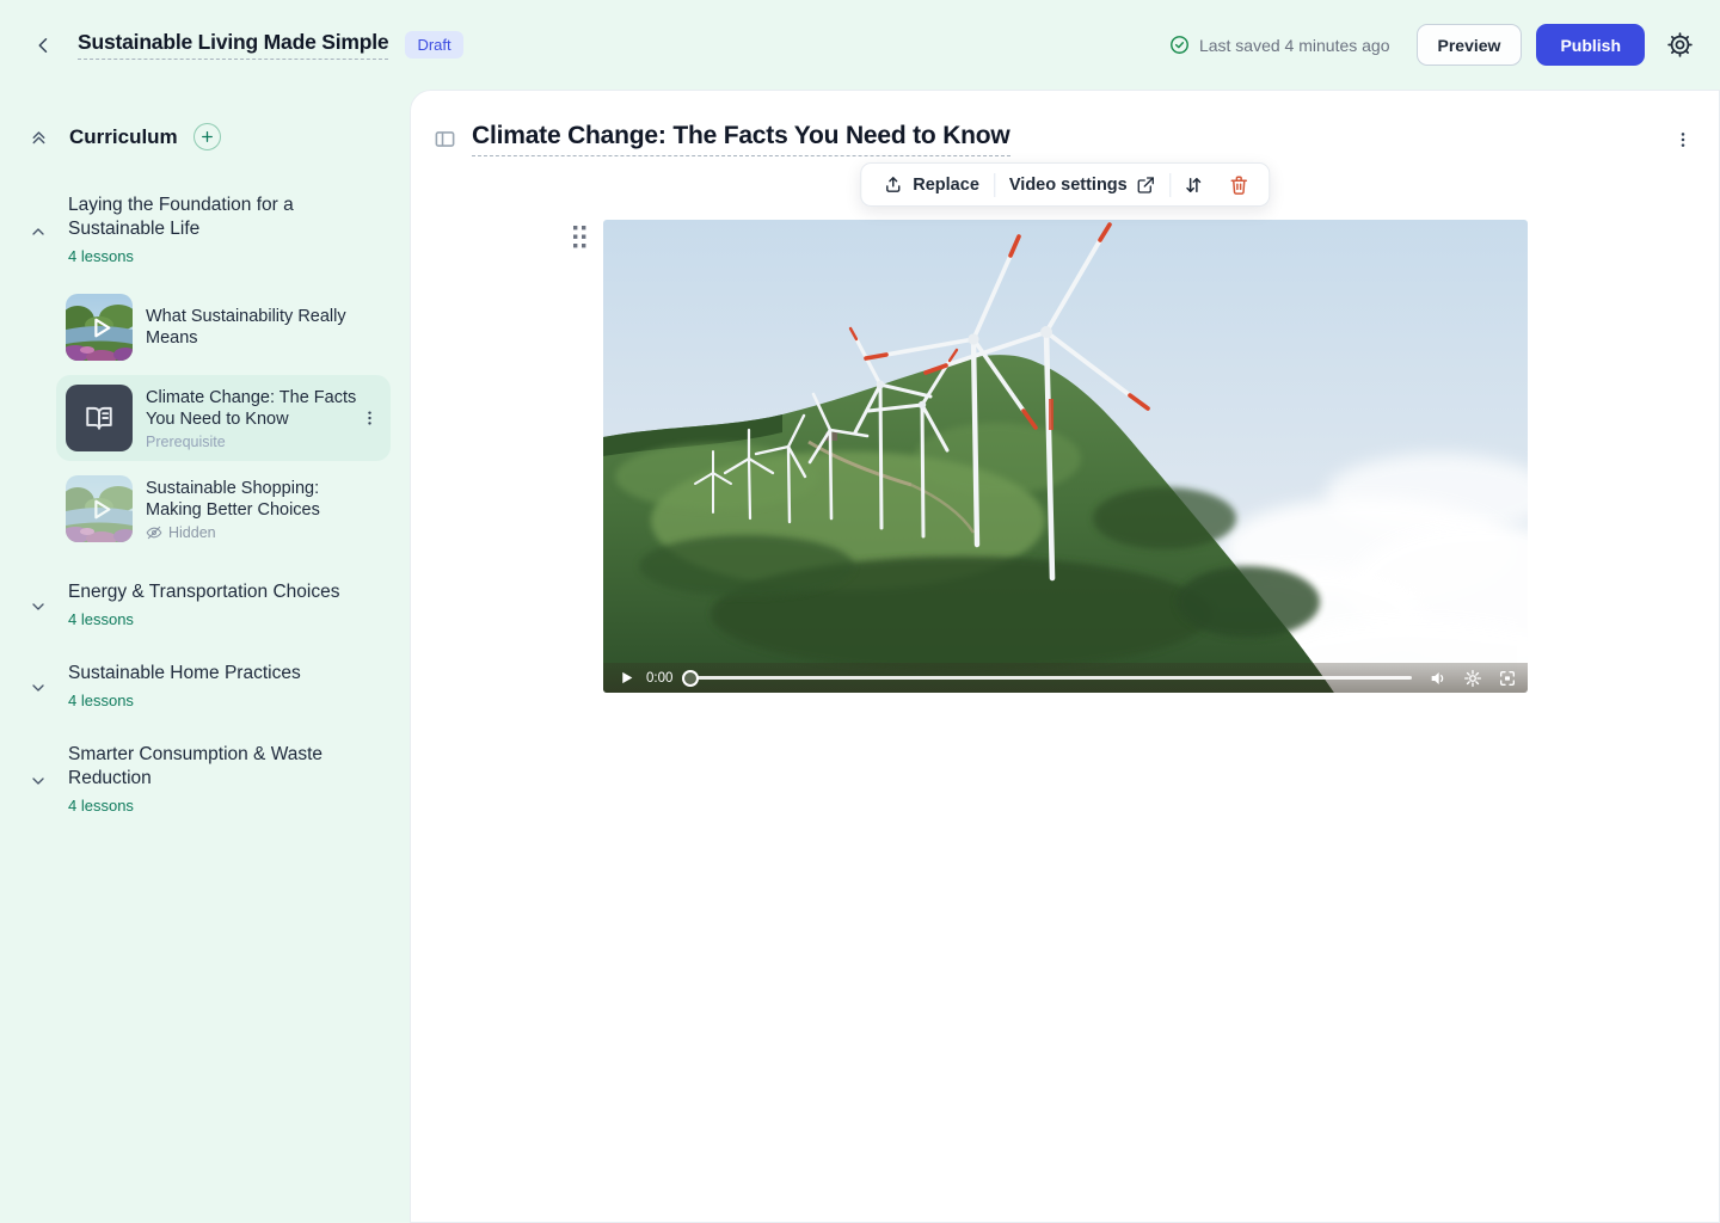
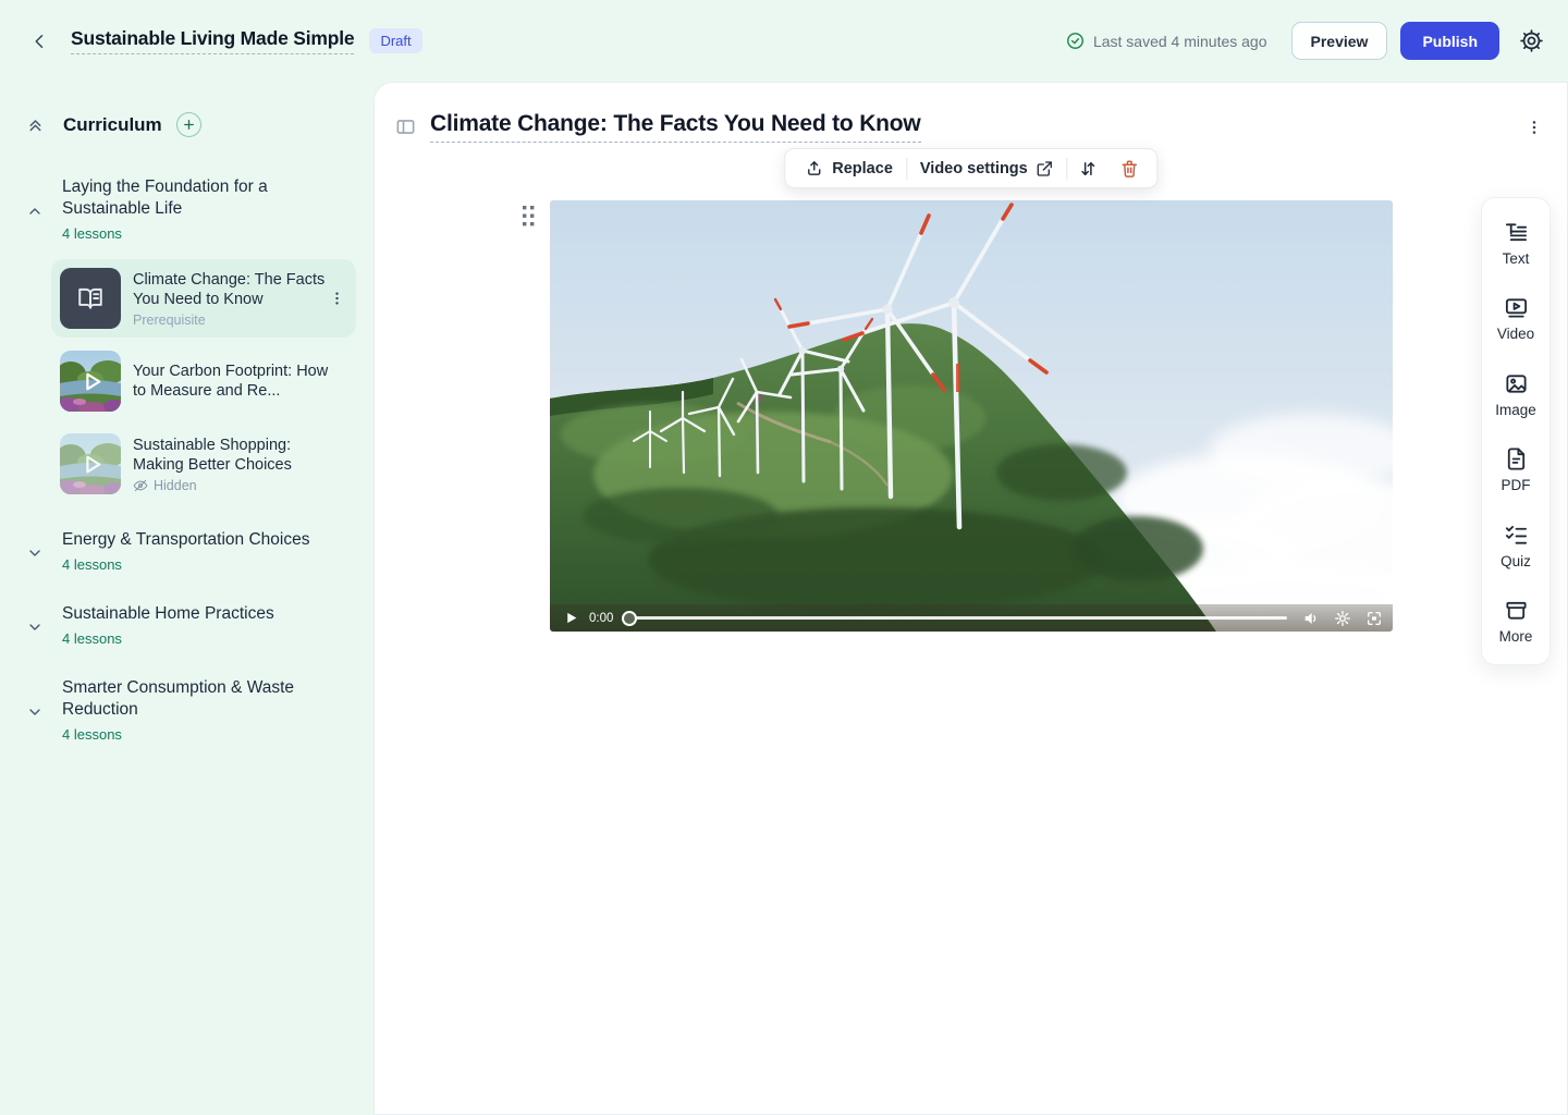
  Sustainable Living Made Simple
  Draft
  Last saved 4 minutes ago
  Preview
  Publish
  Curriculum
  Laying the Foundation for a Sustainable Life
  4 lessons
- What Sustainability Really Means
  Climate Change: The Facts You Need to Know
  Prerequisite
+ Your Carbon Footprint: How to Measure and Re...
  Sustainable Shopping: Making Better Choices
  Hidden
  Energy & Transportation Choices
  4 lessons
  Sustainable Home Practices
  4 lessons
  Smarter Consumption & Waste Reduction
  4 lessons
  Climate Change: The Facts You Need to Know
  Replace
  Video settings
  0:00
+ Text
+ Video
+ Image
+ PDF
+ Quiz
+ More
